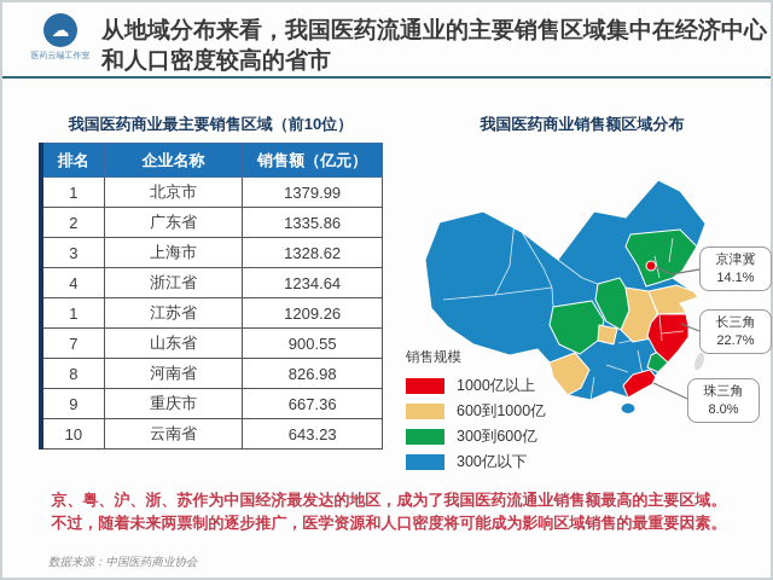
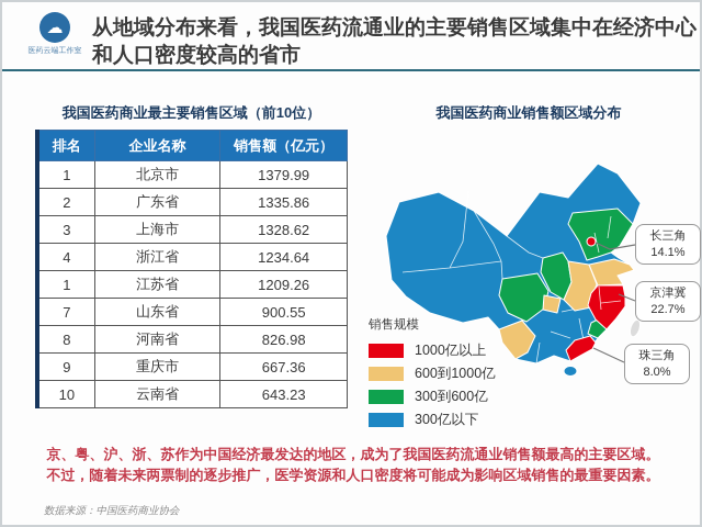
  ☁
  从地域分布来看，我国医药流通业的主要销售区域集中在经济中心和人口密度较高的省市
  我国医药商业最主要销售区域（前10位）
  排名	企业名称	销售额（亿元）
  1	北京市	1379.99
  2	广东省	1335.86
  3	上海市	1328.62
  4	浙江省	1234.64
  1	江苏省	1209.26
  7	山东省	900.55
  8	河南省	826.98
  9	重庆市	667.36
  10	云南省	643.23
  我国医药商业销售额区域分布
  销售规模
  1000亿以上
  600到1000亿
  300到600亿
  300亿以下
- 京津冀
+ 长三角
  14.1%
- 长三角
+ 京津冀
  22.7%
  珠三角
  8.0%
  京、粤、沪、浙、苏作为中国经济最发达的地区，成为了我国医药流通业销售额最高的主要区域。
  不过，随着未来两票制的逐步推广，医学资源和人口密度将可能成为影响区域销售的最重要因素。
  数据来源：中国医药商业协会
